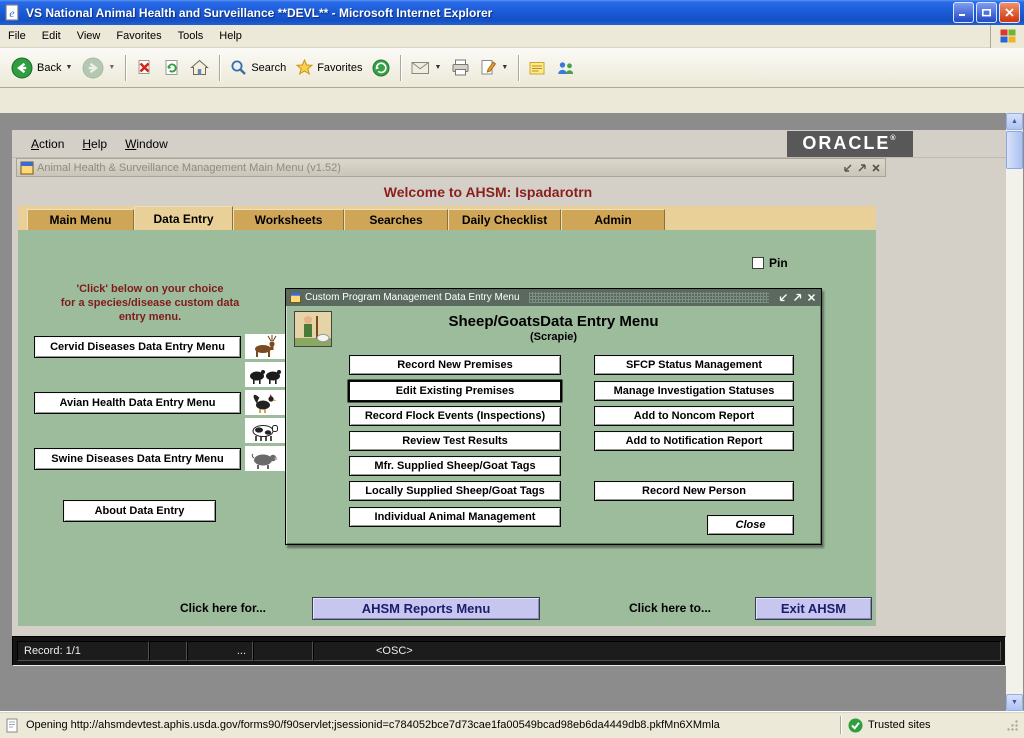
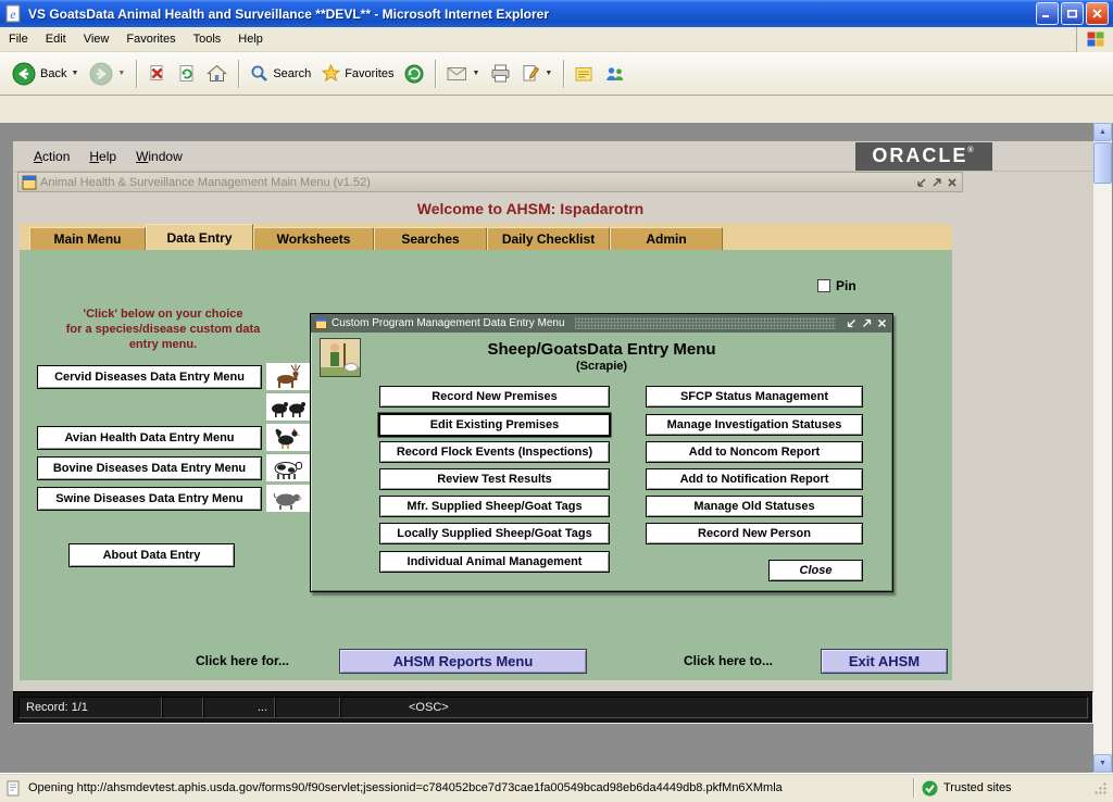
  e
- VS National Animal Health and Surveillance **DEVL** - Microsoft Internet Explorer
+ VS GoatsData Animal Health and Surveillance **DEVL** - Microsoft Internet Explorer
  File
  Edit
  View
  Favorites
  Tools
  Help
  Back
  Search
  Favorites
  Action
  Help
  Window
  ORACLE
  Animal Health & Surveillance Management Main Menu (v1.52)
  Welcome to AHSM: Ispadarotrn
  Main Menu
  Data Entry
  Worksheets
  Searches
  Daily Checklist
  Admin
  Pin
  'Click' below on your choice
  for a species/disease custom data
  entry menu.
  Cervid Diseases Data Entry Menu
  Avian Health Data Entry Menu
+ Bovine Diseases Data Entry Menu
  Swine Diseases Data Entry Menu
  About Data Entry
  Custom Program Management Data Entry Menu
  Sheep/GoatsData Entry Menu
  (Scrapie)
  Record New Premises
  Edit Existing Premises
  Record Flock Events (Inspections)
  Review Test Results
  Mfr. Supplied Sheep/Goat Tags
  Locally Supplied Sheep/Goat Tags
  Individual Animal Management
  SFCP Status Management
  Manage Investigation Statuses
  Add to Noncom Report
  Add to Notification Report
+ Manage Old Statuses
  Record New Person
  Close
  Click here for...
  AHSM Reports Menu
  Click here to...
  Exit AHSM
  Record: 1/1
  ...
  <OSC>
  Opening http://ahsmdevtest.aphis.usda.gov/forms90/f90servlet;jsessionid=c784052bce7d73cae1fa00549bcad98eb6da4449db8.pkfMn6XMmla
  Trusted sites
